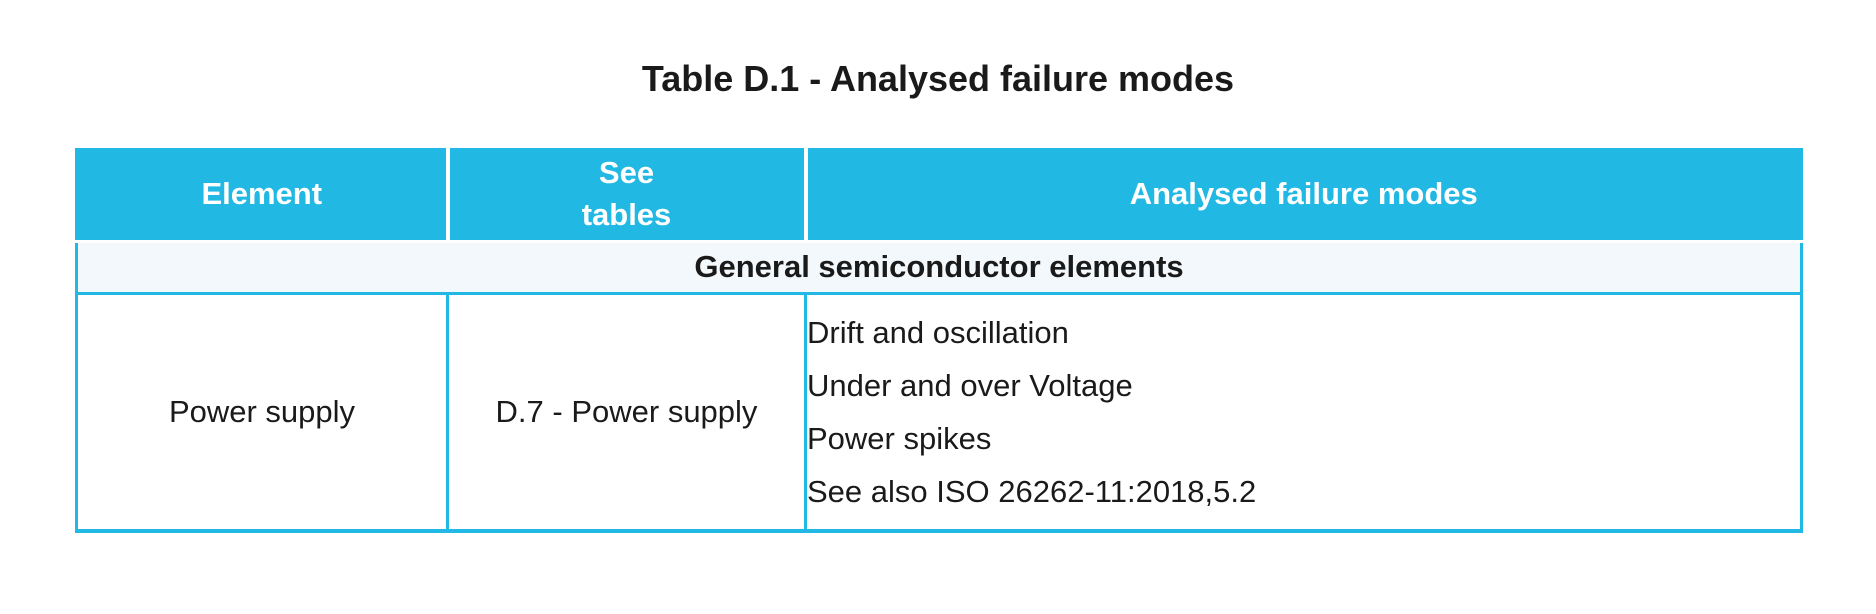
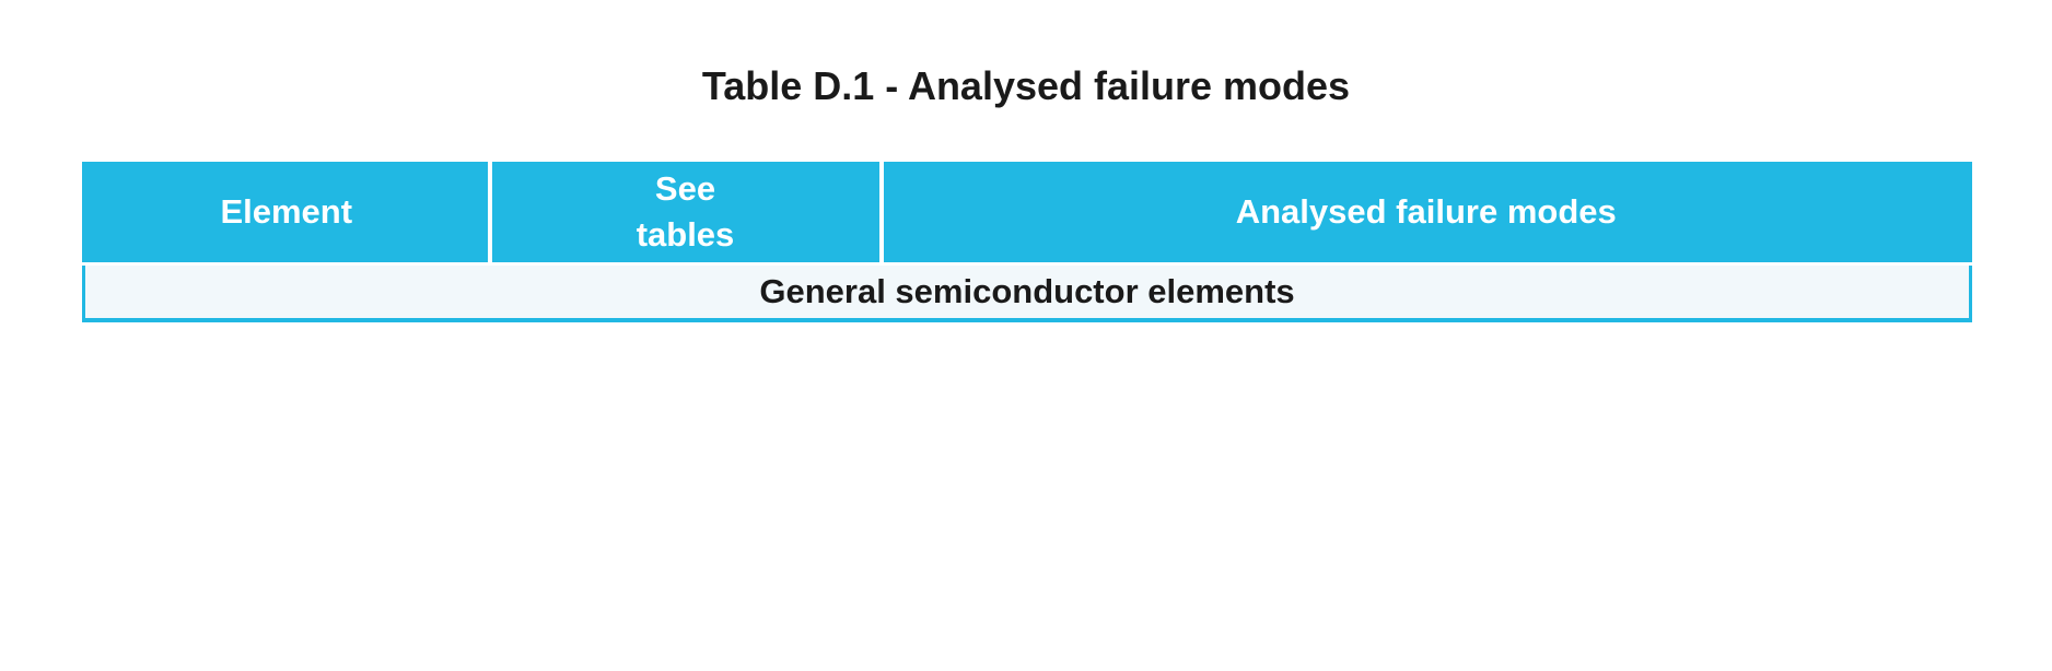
  Table D.1 - Analysed failure modes
  Element	See tables	Analysed failure modes
  General semiconductor elements
- Power supply	D.7 - Power supply	Drift and oscillation Under and over Voltage Power spikes See also ISO 26262-11:2018,5.2
